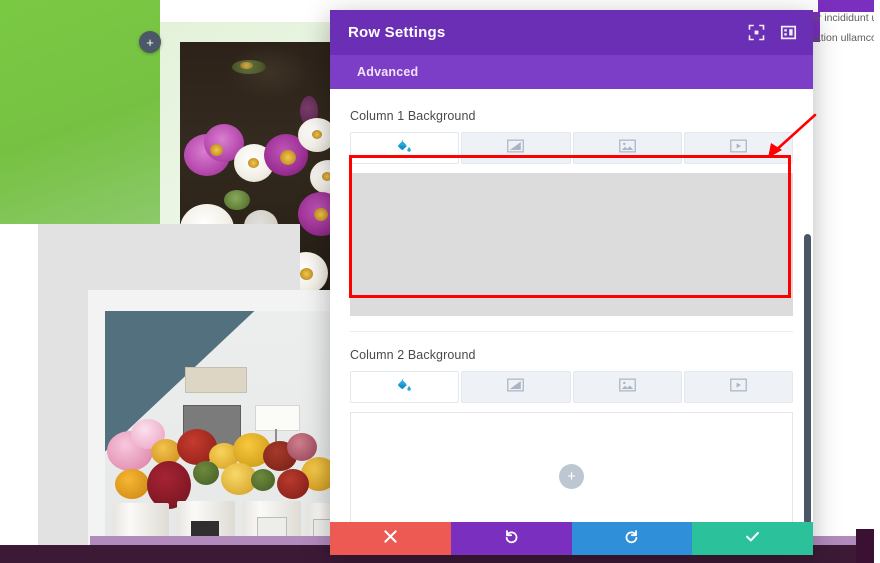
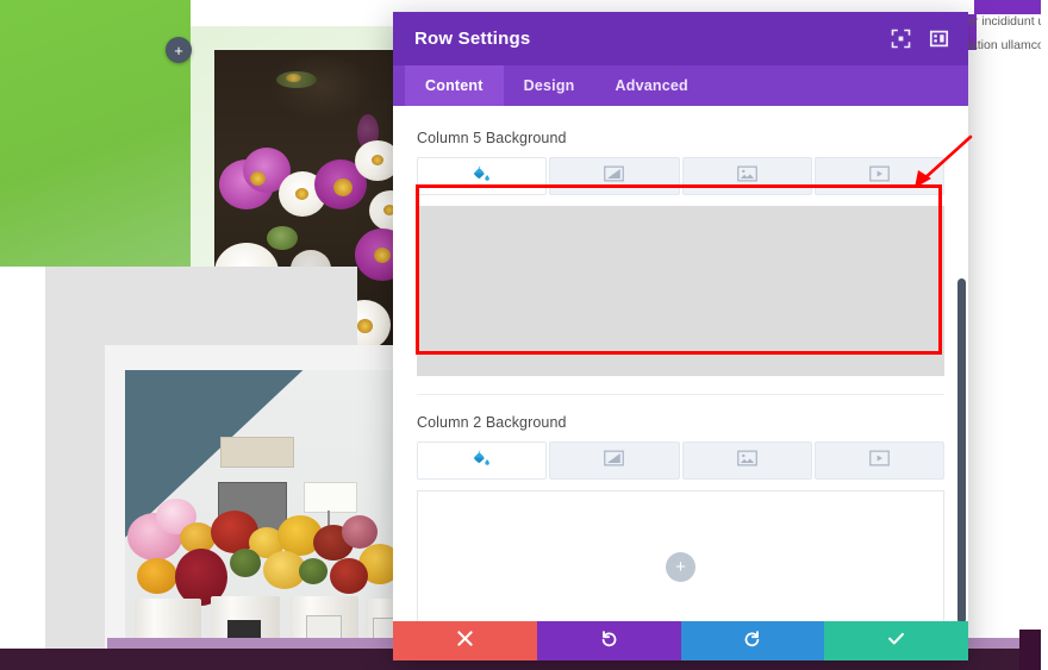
  or incididunt
  tation ullamc
  +
  Row Settings
+ Content
+ Design
  Advanced
- Column 1 Background
+ Column 5 Background
  Column 2 Background
  +
